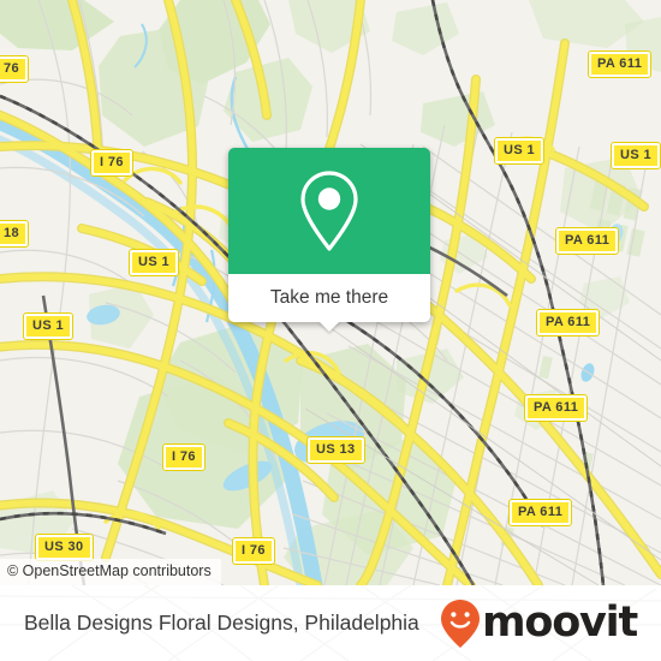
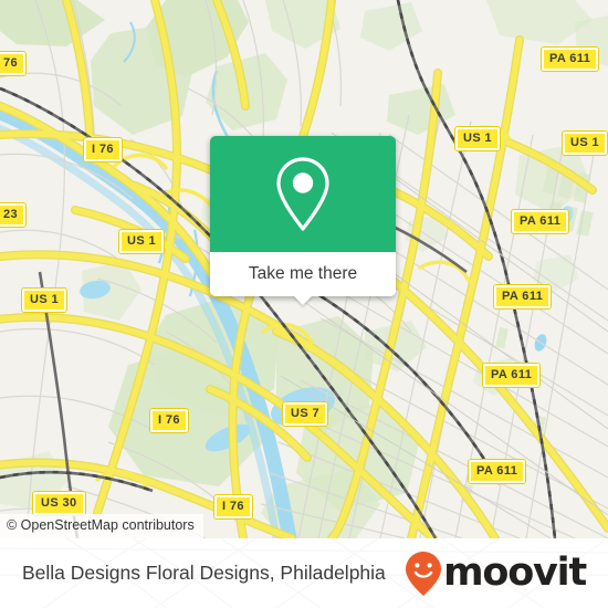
  76
  I 76
- 18
+ 23
  US 1
  US 1
  I 76
- US 13
+ US 7
  US 30
  I 76
  PA 611
  US 1
  US 1
  PA 611
  PA 611
  PA 611
  PA 611
  © OpenStreetMap contributors
  Take me there
  Bella Designs Floral Designs, Philadelphia
  moovit
